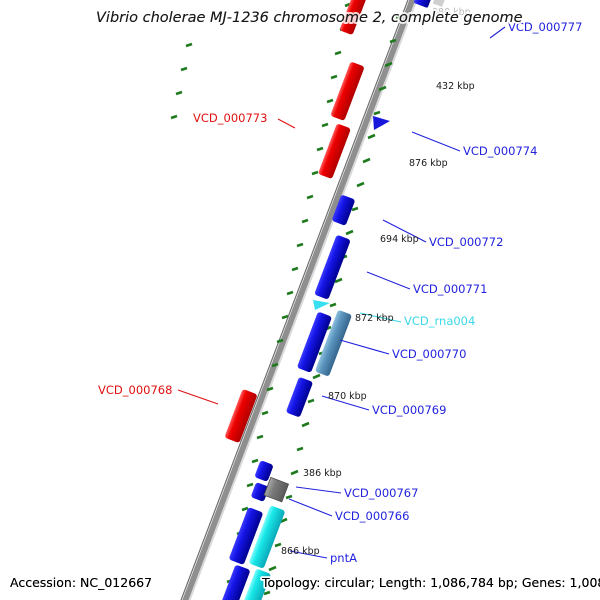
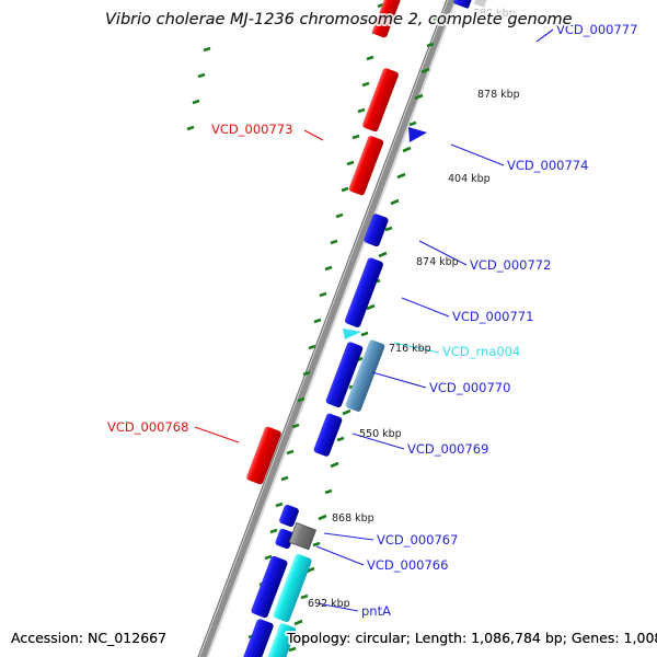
  880 kbp
- 432 kbp
+ 878 kbp
- 876 kbp
+ 404 kbp
- 694 kbp
+ 874 kbp
- 872 kbp
+ 716 kbp
- 870 kbp
+ 550 kbp
- 386 kbp
+ 868 kbp
- 866 kbp
+ 692 kbp
  VCD_000777
  VCD_000773
  VCD_000774
  VCD_000772
  VCD_000771
  VCD_rna004
  VCD_000770
  VCD_000768
  VCD_000769
  VCD_000767
  VCD_000766
  pntA
  Vibrio cholerae MJ-1236 chromosome 2, complete genome
  Accession: NC_012667
  Topology: circular; Length: 1,086,784 bp; Genes: 1,00
